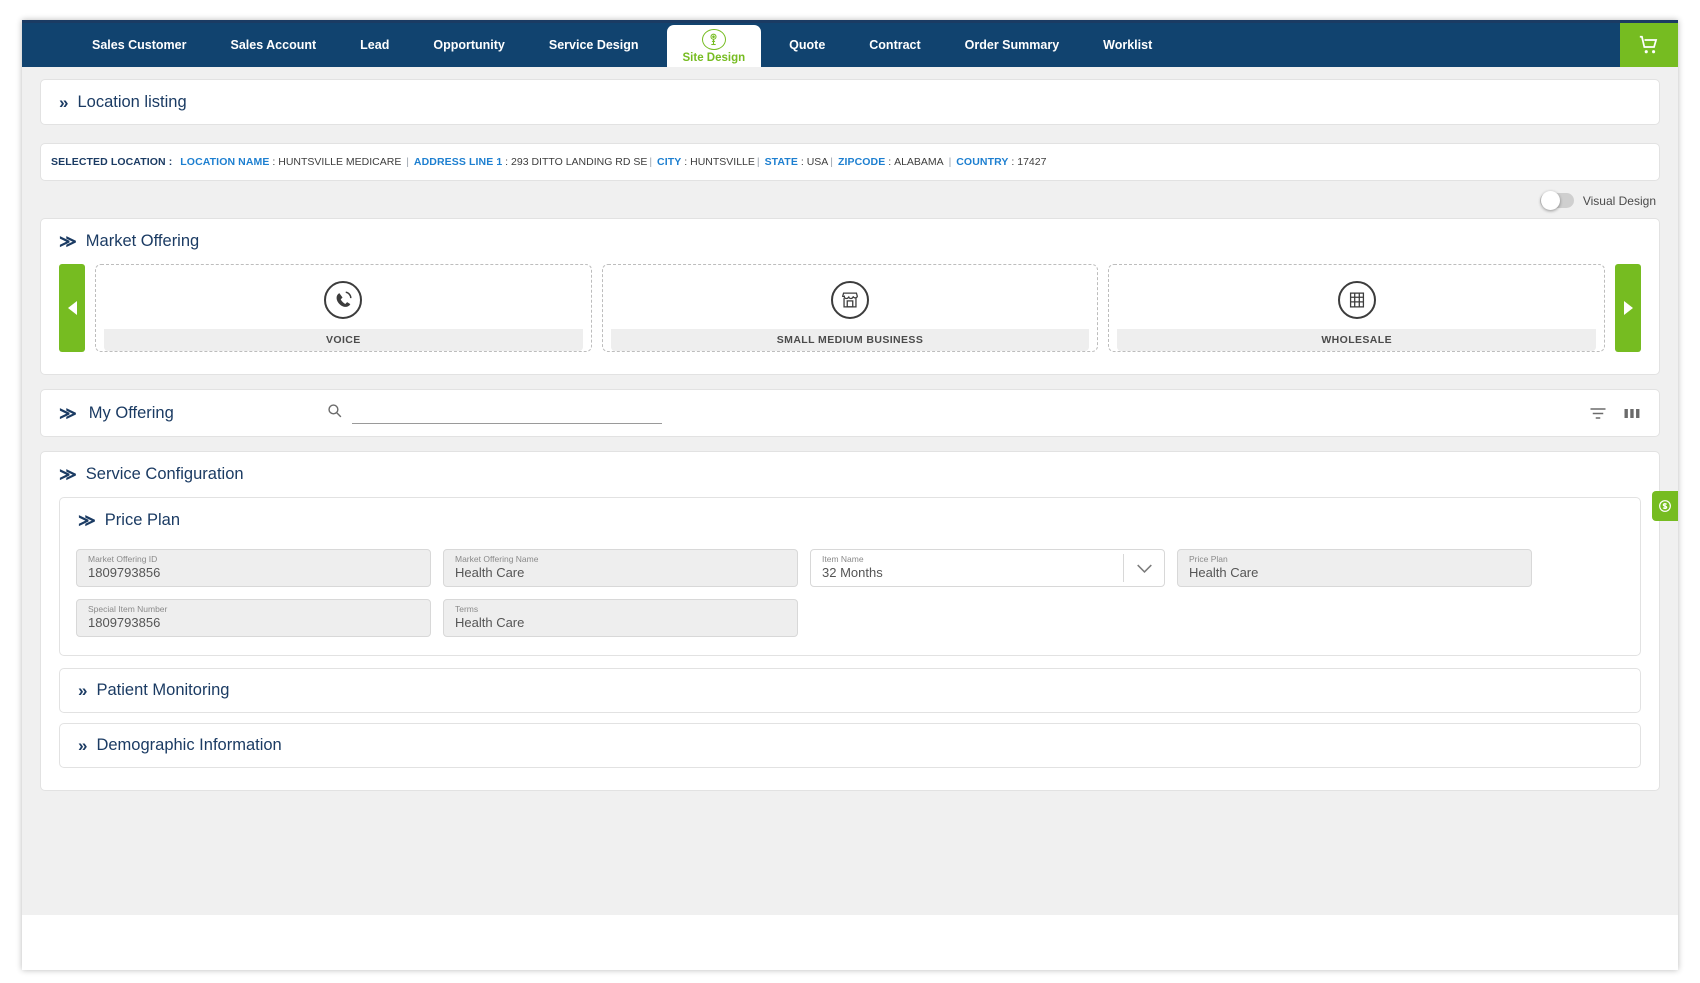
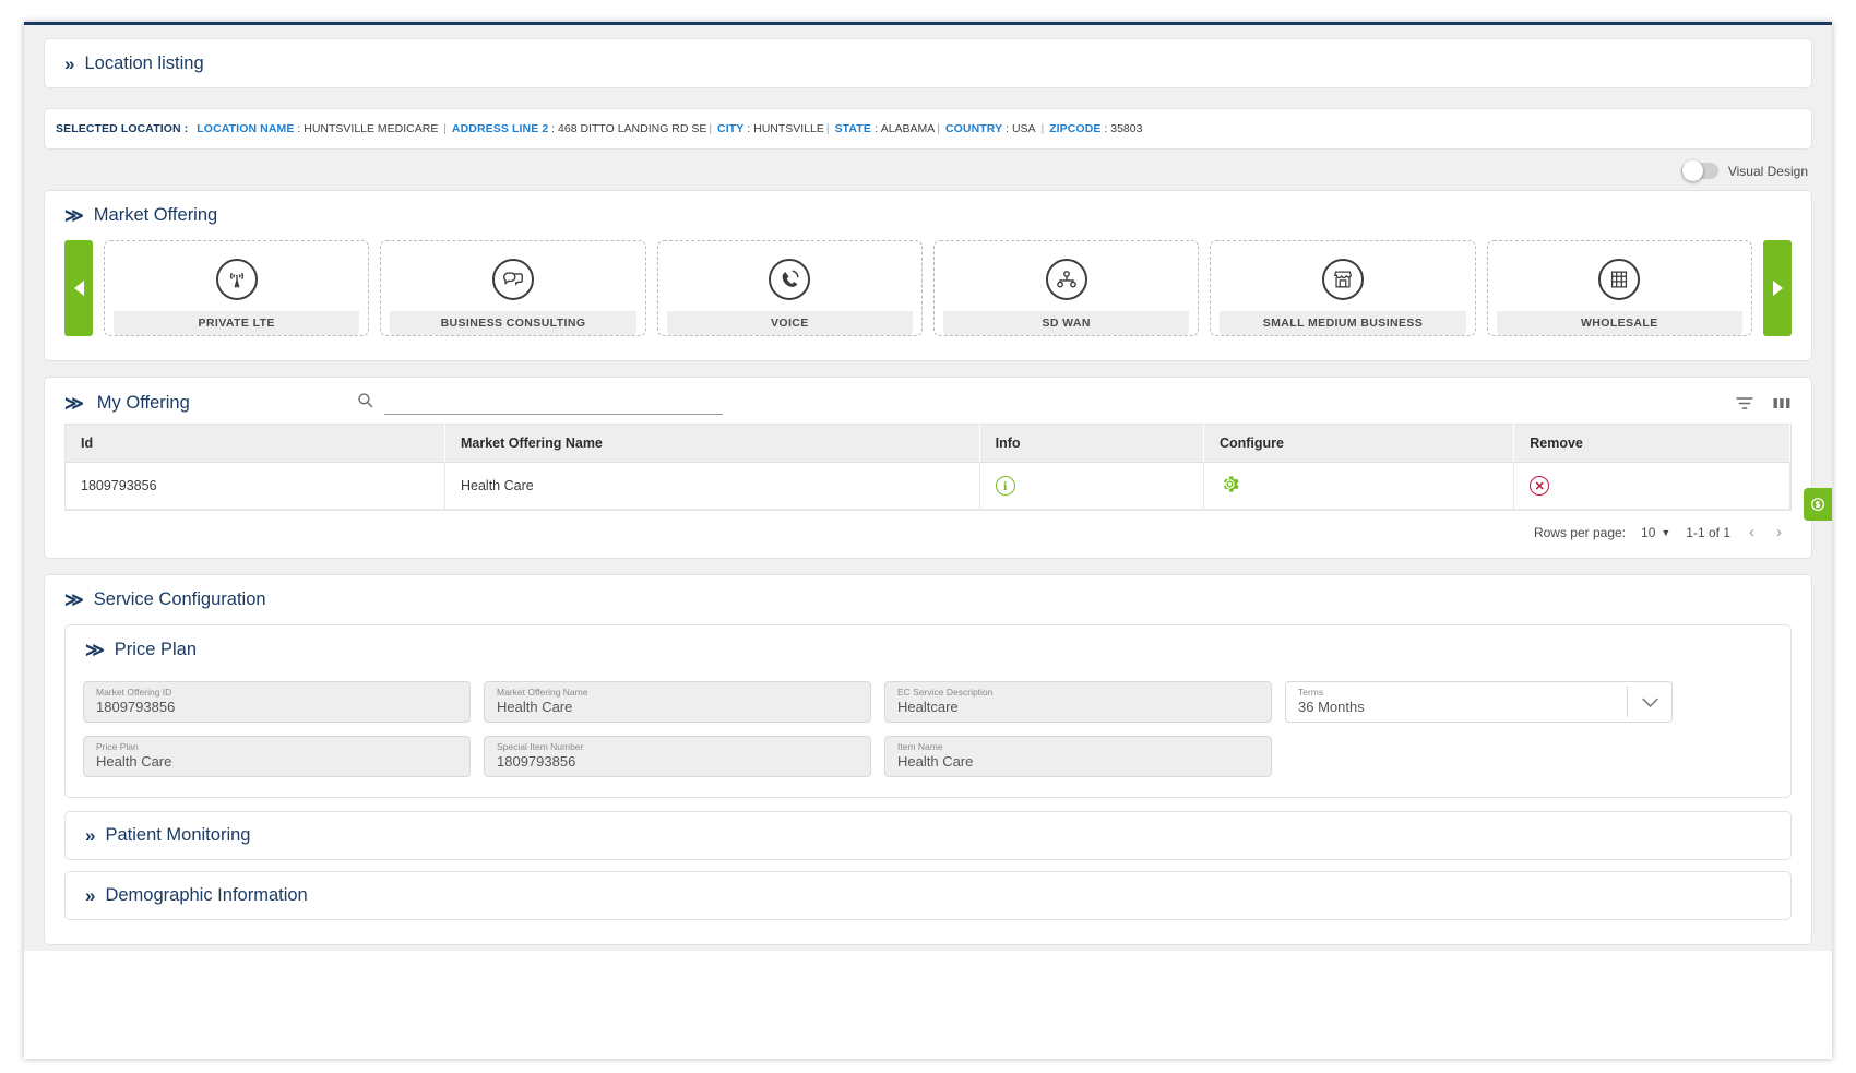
- Sales Customer
- Sales Account
- Lead
- Opportunity
- Service Design
- Site Design
- Quote
- Contract
- Order Summary
- Worklist
  »
  Location listing
  SELECTED LOCATION :
  LOCATION NAME
  :
  HUNTSVILLE MEDICARE
  |
- ADDRESS LINE 1
+ ADDRESS LINE 2
  :
- 293 DITTO LANDING RD SE
+ 468 DITTO LANDING RD SE
  |
  CITY
  :
  HUNTSVILLE
  |
  STATE
  :
- USA
+ ALABAMA
  |
- ZIPCODE
+ COUNTRY
  :
- ALABAMA
+ USA
  |
- COUNTRY
+ ZIPCODE
  :
- 17427
+ 35803
  Visual Design
  ≫
  Market Offering
+ PRIVATE LTE
+ BUSINESS CONSULTING
  VOICE
+ SD WAN
  SMALL MEDIUM BUSINESS
  WHOLESALE
  ≫
  My Offering
+ Id	Market Offering Name	Info	Configure	Remove
+ 1809793856	Health Care	i		✕
+ Rows per page:
+ 10
+ ▼
+ 1-1 of 1
+ ‹
+ ›
  ≫
  Service Configuration
  ≫
  Price Plan
  Market Offering ID
  1809793856
  Market Offering Name
  Health Care
+ EC Service Description
+ Healtcare
- Item Name
+ Terms
- 32 Months
+ 36 Months
  Price Plan
  Health Care
  Special Item Number
  1809793856
- Terms
+ Item Name
  Health Care
  »
  Patient Monitoring
  »
  Demographic Information
